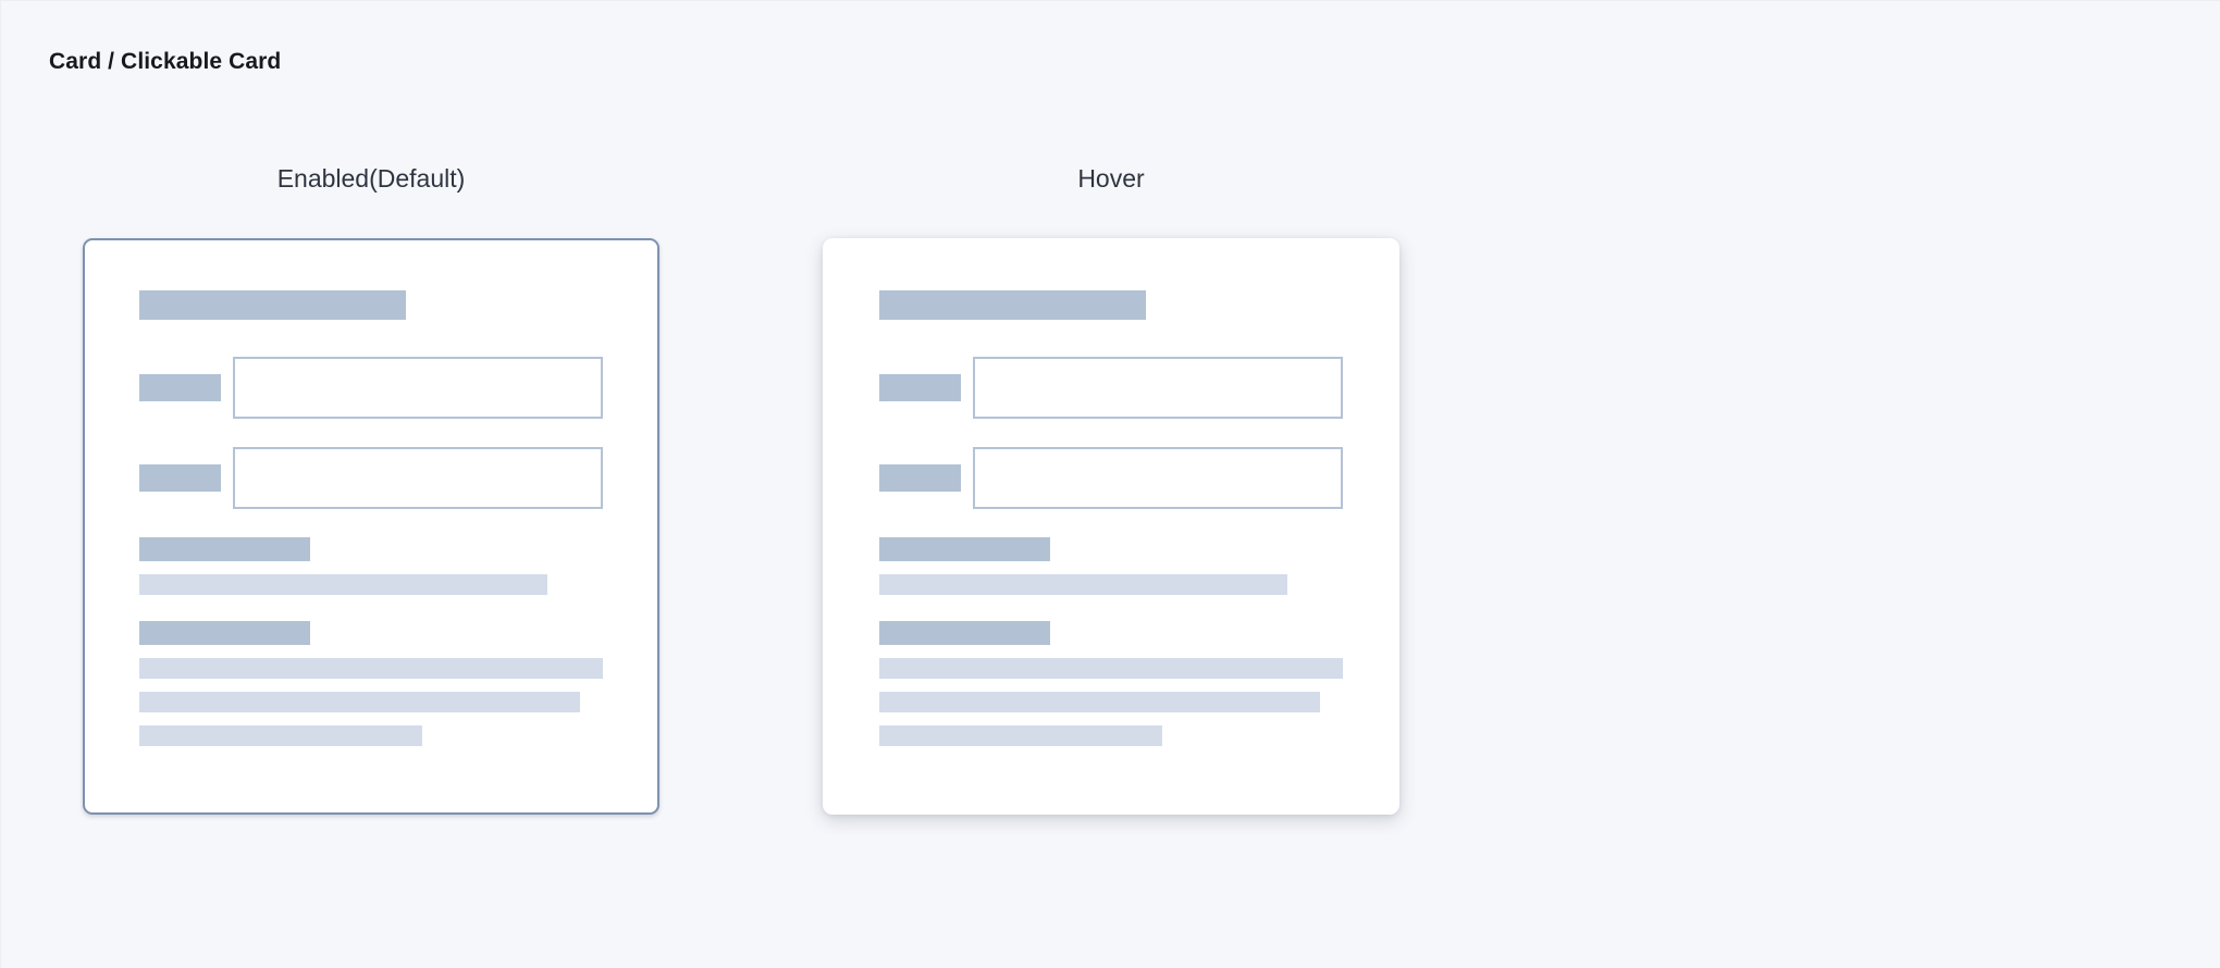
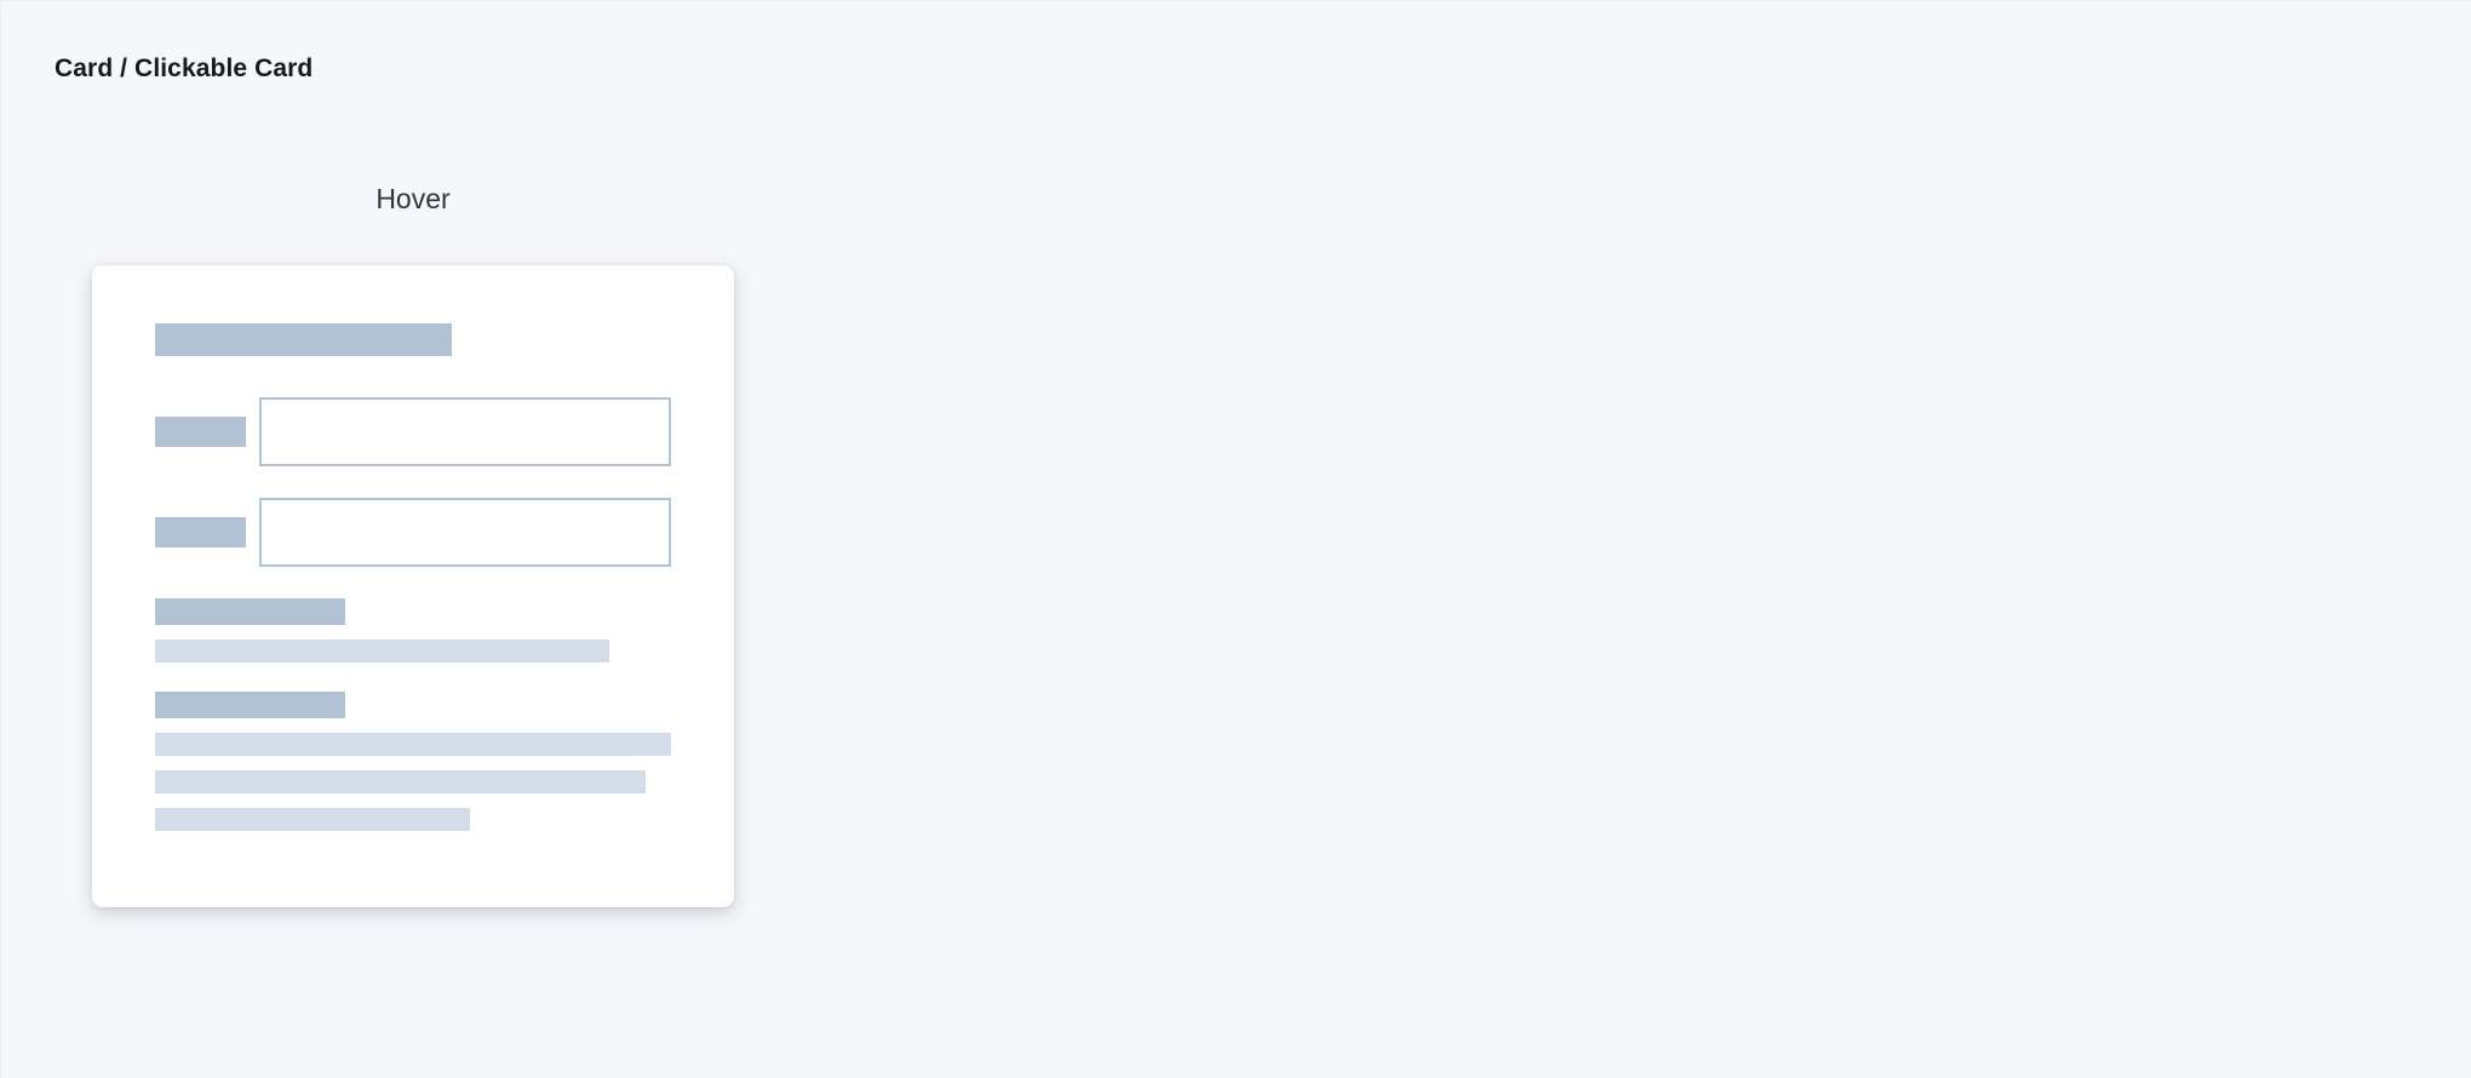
  Card / Clickable Card
- Enabled(Default)
  Hover
